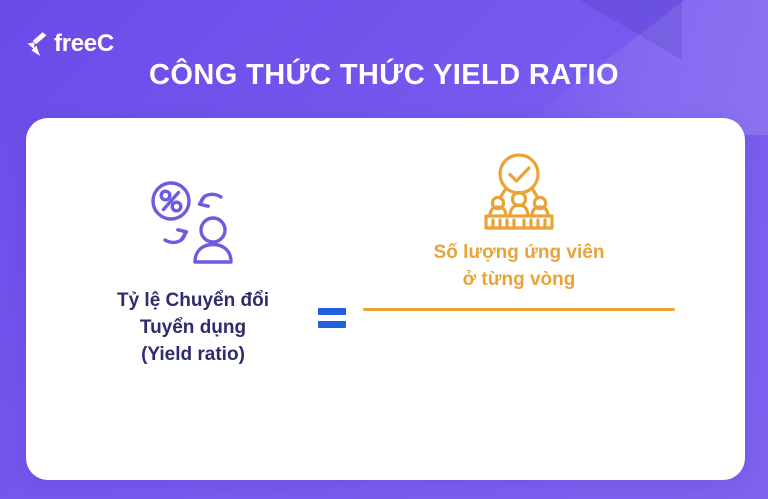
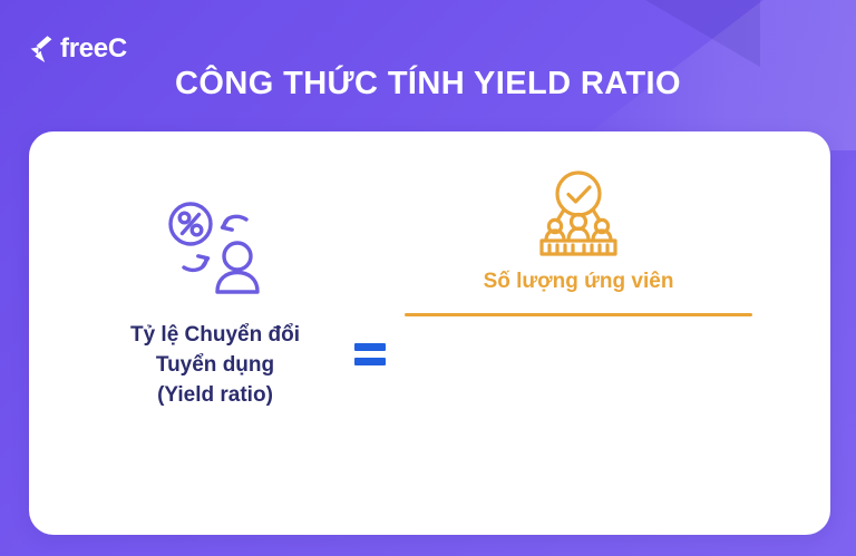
  freeC
- CÔNG THỨC THỨC YIELD RATIO
+ CÔNG THỨC TÍNH YIELD RATIO
  Tỷ lệ Chuyển đổi
  Tuyển dụng
  (Yield ratio)
  Số lượng ứng viên
- ở từng vòng
